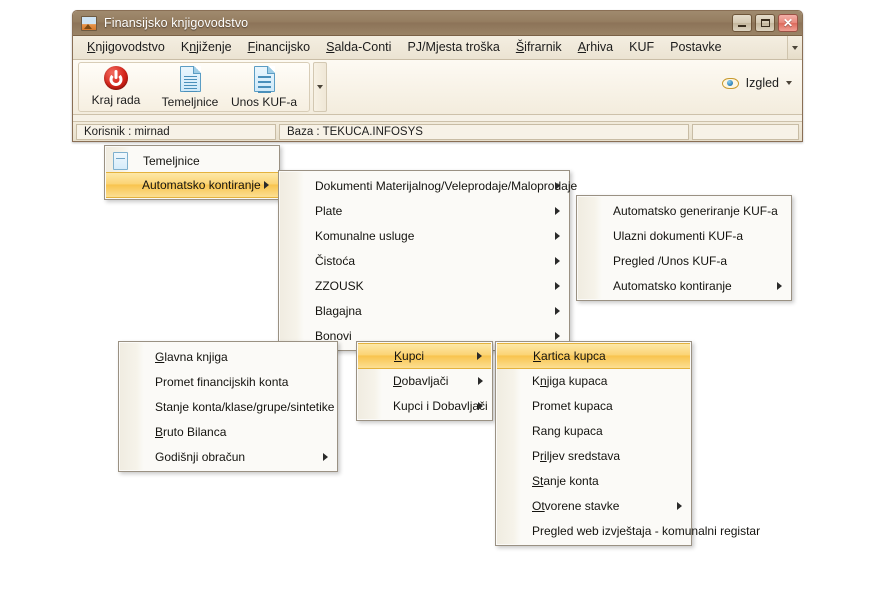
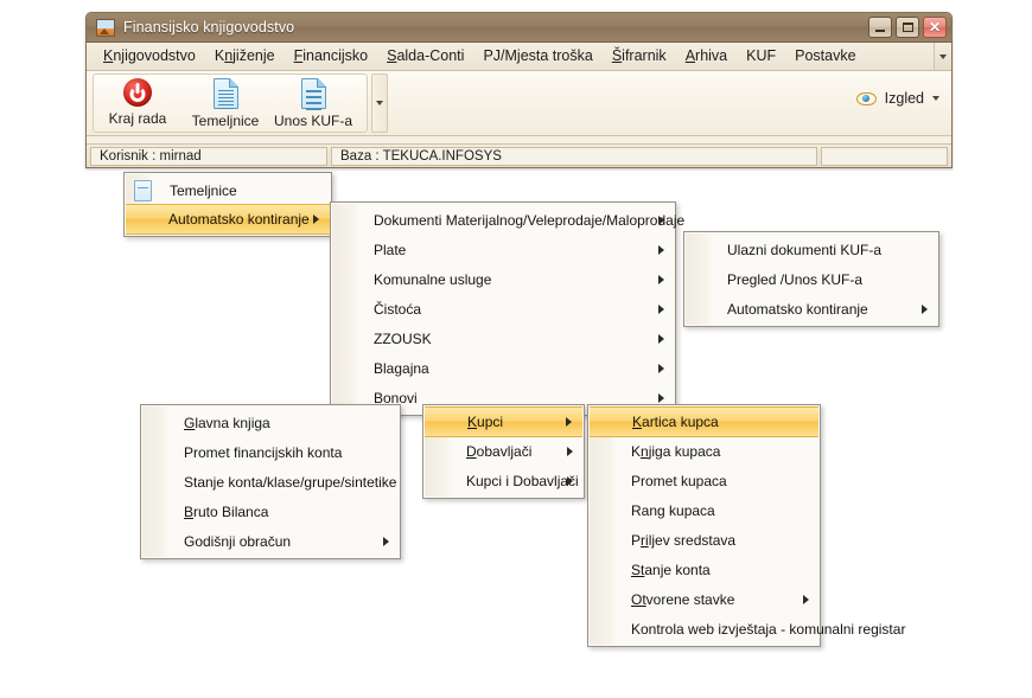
  Finansijsko knjigovodstvo
  ✕
  Knjigovodstvo
  Knjiženje
  Financijsko
  Salda-Conti
  PJ/Mjesta troška
  Šifrarnik
  Arhiva
  KUF
  Postavke
  Kraj rada
  Temeljnice
  Unos KUF-a
  Izgled
  Korisnik : mirnad
  Baza : TEKUCA.INFOSYS
  Temeljnice
  Automatsko kontiranje
  Dokumenti Materijalnog/Veleprodaje/Maloprodaje
  Plate
  Komunalne usluge
  Čistoća
  ZZOUSK
  Blagajna
  Bonovi
- Automatsko generiranje KUF-a
  Ulazni dokumenti KUF-a
  Pregled /Unos KUF-a
  Automatsko kontiranje
  Glavna knjiga
  Promet financijskih konta
  Stanje konta/klase/grupe/sintetike
  Bruto Bilanca
  Godišnji obračun
  Kupci
  Dobavljači
  Kupci i Dobavljači
  Kartica kupca
  Knjiga kupaca
  Promet kupaca
  Rang kupaca
  Priljev sredstava
  Stanje konta
  Otvorene stavke
- Pregled web izvještaja - komunalni registar
+ Kontrola web izvještaja - komunalni registar
